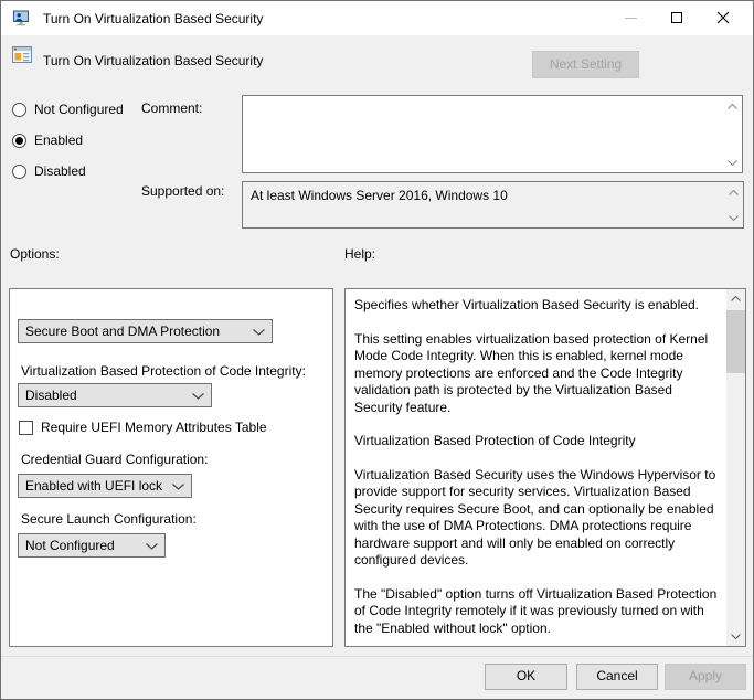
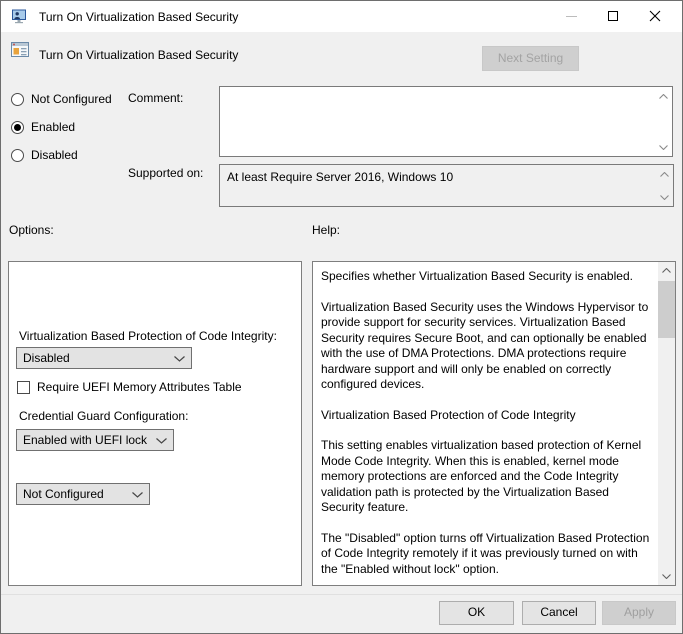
  Turn On Virtualization Based Security
  Turn On Virtualization Based Security
  Next Setting
  Not Configured
  Enabled
  Disabled
  Comment:
  Supported on:
- At least Windows Server 2016, Windows 10
+ At least Require Server 2016, Windows 10
  Options:
  Help:
- Secure Boot and DMA Protection
  Virtualization Based Protection of Code Integrity:
  Disabled
  Require UEFI Memory Attributes Table
  Credential Guard Configuration:
  Enabled with UEFI lock
- Secure Launch Configuration:
  Not Configured
  Specifies whether Virtualization Based Security is enabled.
- This setting enables virtualization based protection of Kernel Mode Code Integrity. When this is enabled, kernel mode memory protections are enforced and the Code Integrity validation path is protected by the Virtualization Based Security feature.
+ Virtualization Based Security uses the Windows Hypervisor to provide support for security services. Virtualization Based Security requires Secure Boot, and can optionally be enabled with the use of DMA Protections. DMA protections require hardware support and will only be enabled on correctly configured devices.
  Virtualization Based Protection of Code Integrity
- Virtualization Based Security uses the Windows Hypervisor to provide support for security services. Virtualization Based Security requires Secure Boot, and can optionally be enabled with the use of DMA Protections. DMA protections require hardware support and will only be enabled on correctly configured devices.
+ This setting enables virtualization based protection of Kernel Mode Code Integrity. When this is enabled, kernel mode memory protections are enforced and the Code Integrity validation path is protected by the Virtualization Based Security feature.
  The "Disabled" option turns off Virtualization Based Protection of Code Integrity remotely if it was previously turned on with the "Enabled without lock" option.
  OK
  Cancel
  Apply
